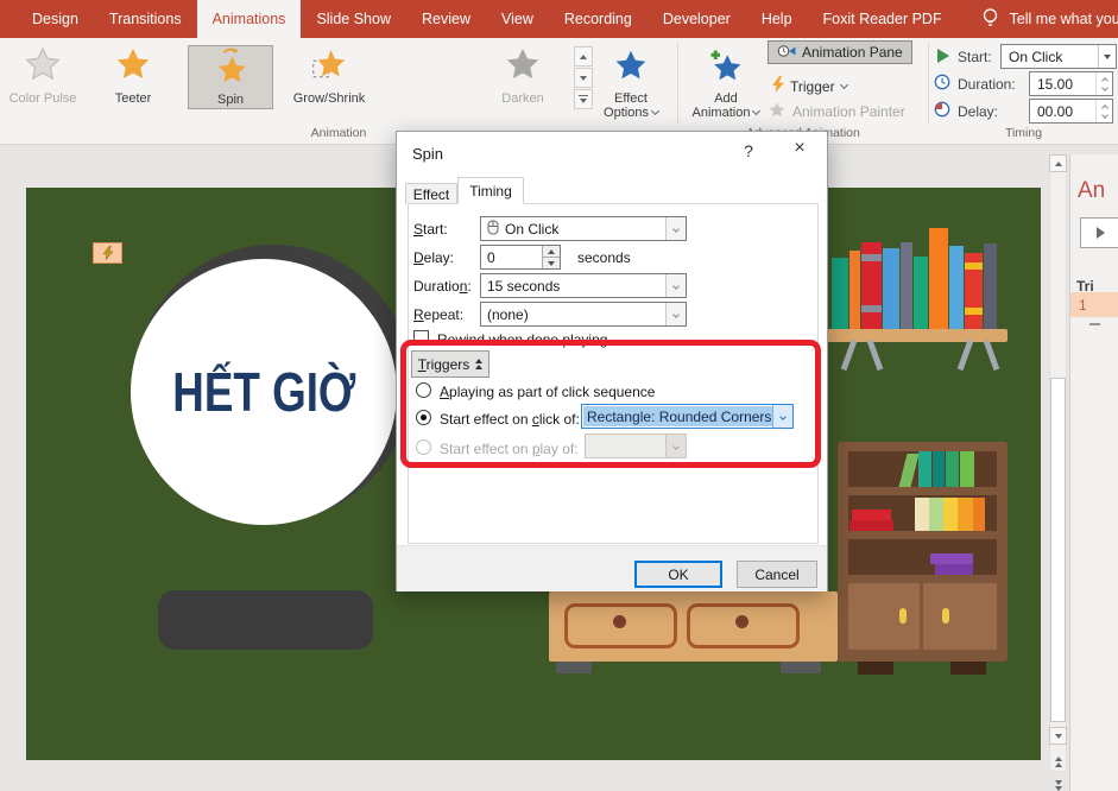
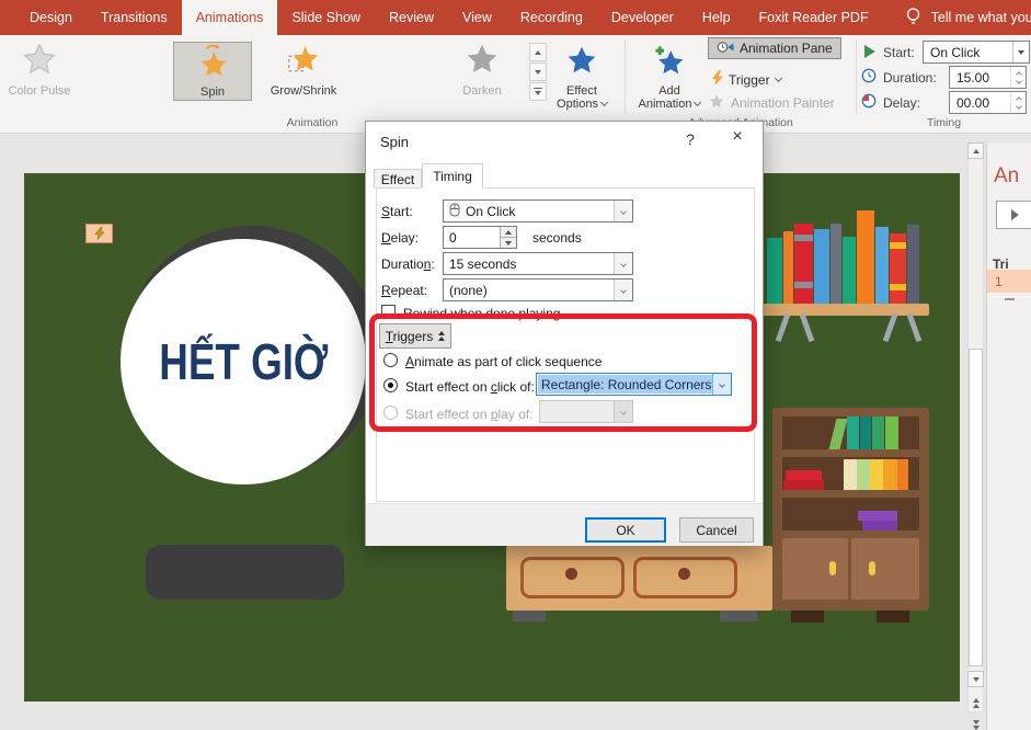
  Design
  Transitions
  Animations
  Slide Show
  Review
  View
  Recording
  Developer
  Help
  Foxit Reader PDF
  Tell me what you
  Color Pulse
- Teeter
  Spin
  Grow/Shrink
  Darken
  Effect
  Options
  Add
  Animation
  Animation Pane
  Trigger
  Animation Painter
  Start:
  On Click
  Duration:
  15.00
  Delay:
  00.00
  Animation
  Timing
  HẾT GIỜ
  An
  Tri
  1
  Spin
  ?
  ×
  Effect
  Timing
  Start:
  On Click
  Delay:
  0
  seconds
  Duration:
  15 seconds
  Repeat:
  (none)
  Rewind when done playing
  Triggers
- Aplaying as part of click sequence
+ Animate as part of click sequence
  Start effect on click of:
  Rectangle: Rounded Corners
  Start effect on play of:
  OK
  Cancel
